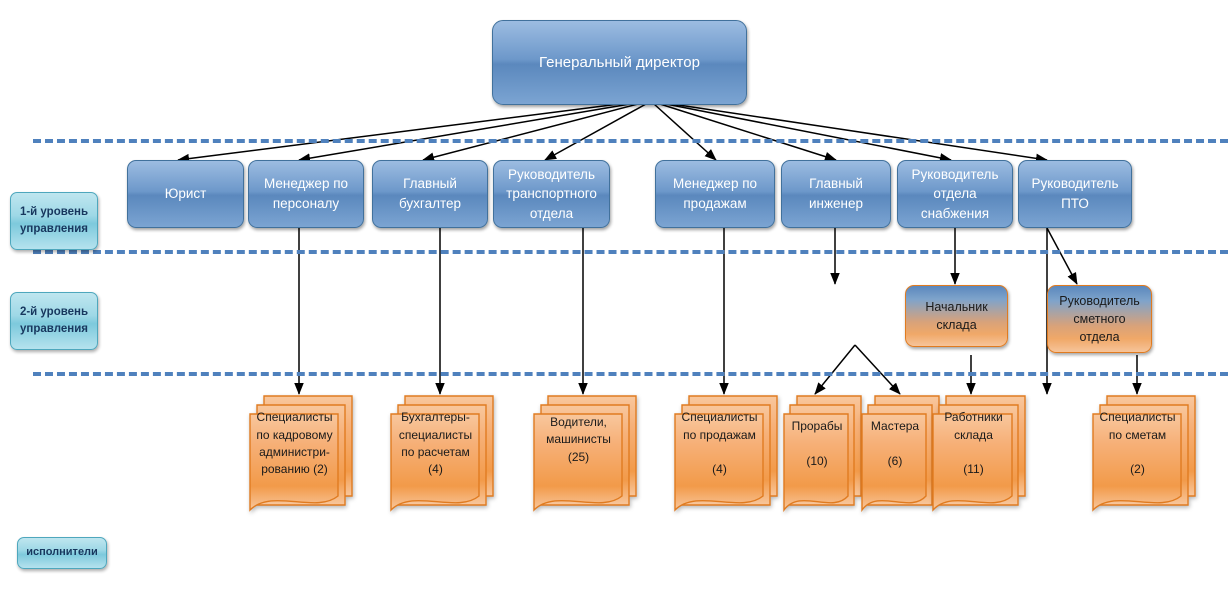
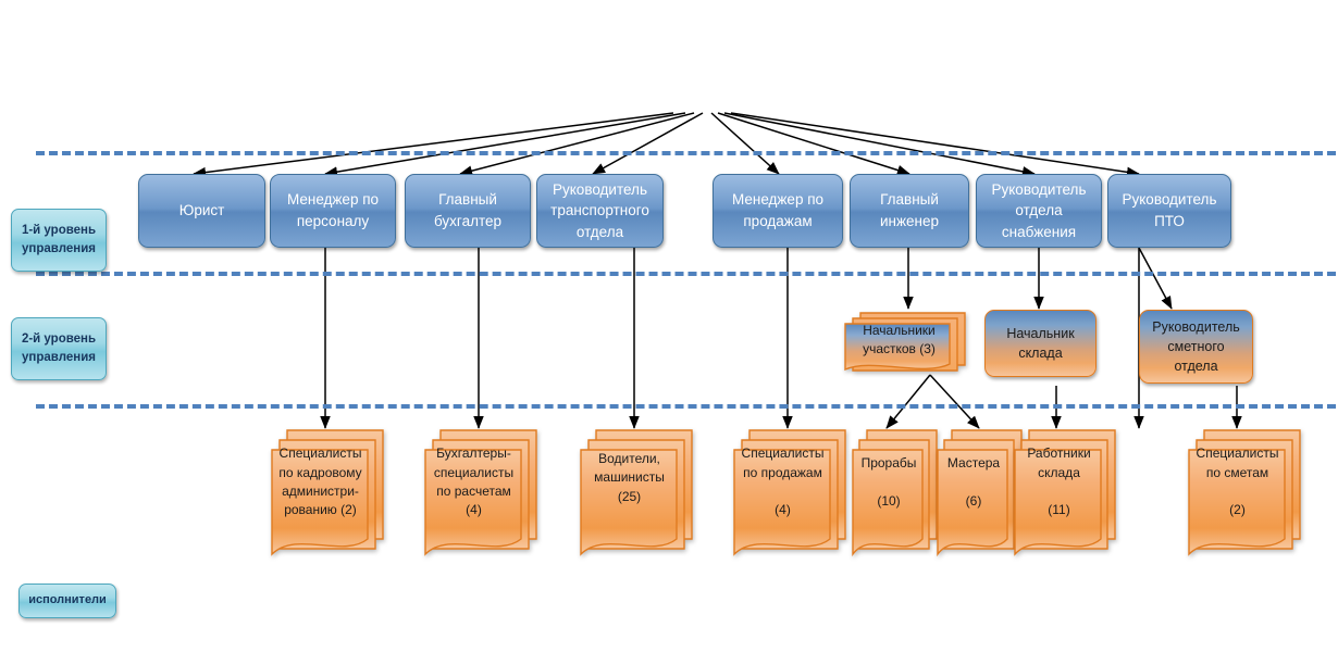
  1-й уровень
  управления
  2-й уровень
  управления
  исполнители
- Генеральный директор
  Юрист
  Менеджер по
  персоналу
  Главный
  бухгалтер
  Руководитель
  транспортного
  отдела
  Менеджер по
  продажам
  Главный
  инженер
  Руководитель
  отдела
  снабжения
  Руководитель
  ПТО
+ Начальники
+ участков (3)
  Начальник
  склада
  Руководитель
  сметного
  отдела
  Специалисты
  по кадровому
  администри-
  рованию (2)
  Бухгалтеры-
  специалисты
  по расчетам
  (4)
  Водители,
  машинисты
  (25)
  Специалисты
  по продажам
  (4)
  Прорабы
  (10)
  Мастера
  (6)
  Работники
  склада
  (11)
  Специалисты
  по сметам
  (2)
